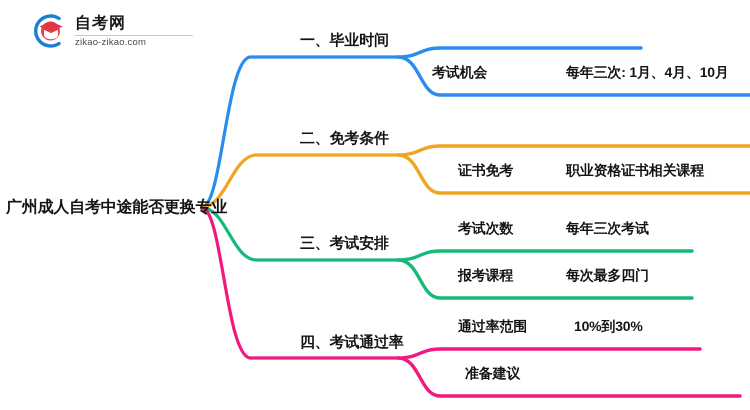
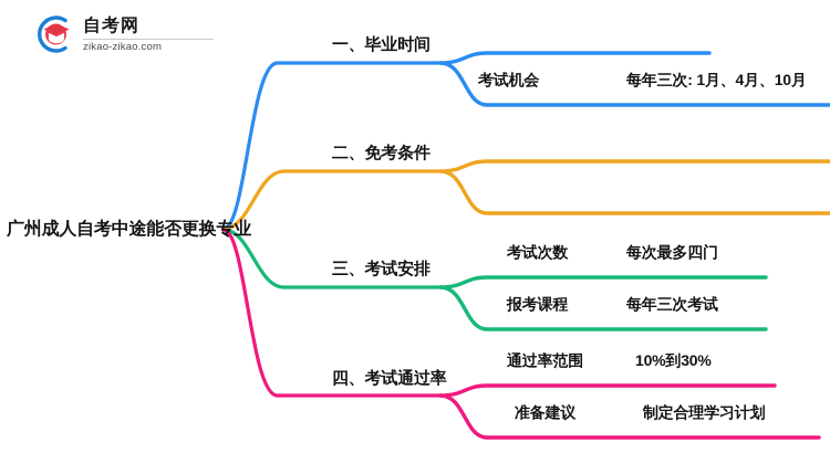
  自考网
  zikao-zikao.com
  广州成人自考中途能否更换专业
  一、毕业时间
  考试机会
  每年三次: 1月、4月、10月
  二、免考条件
- 证书免考
- 职业资格证书相关课程
  三、考试安排
  考试次数
- 每年三次考试
+ 每次最多四门
  报考课程
- 每次最多四门
+ 每年三次考试
  四、考试通过率
  通过率范围
  10%到30%
  准备建议
+ 制定合理学习计划
